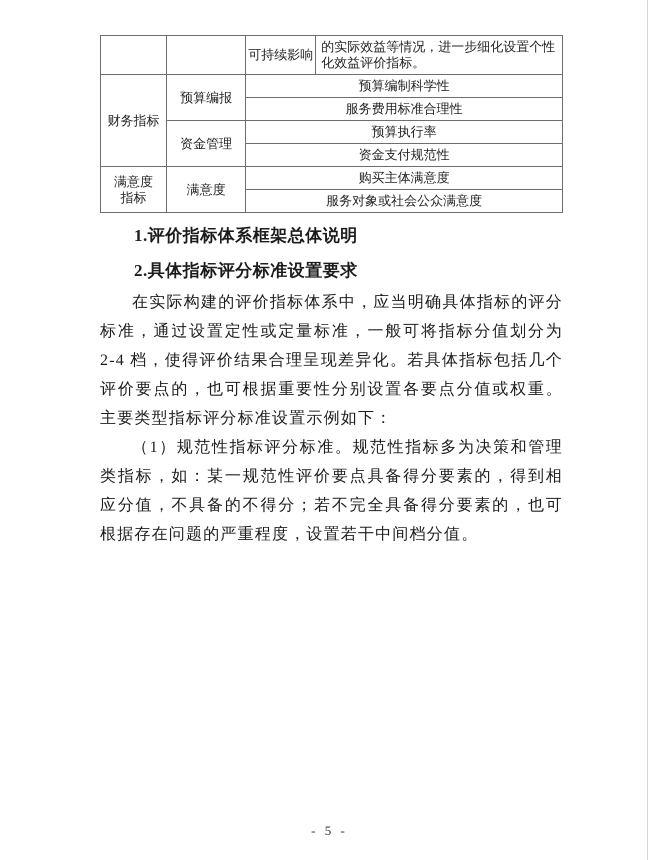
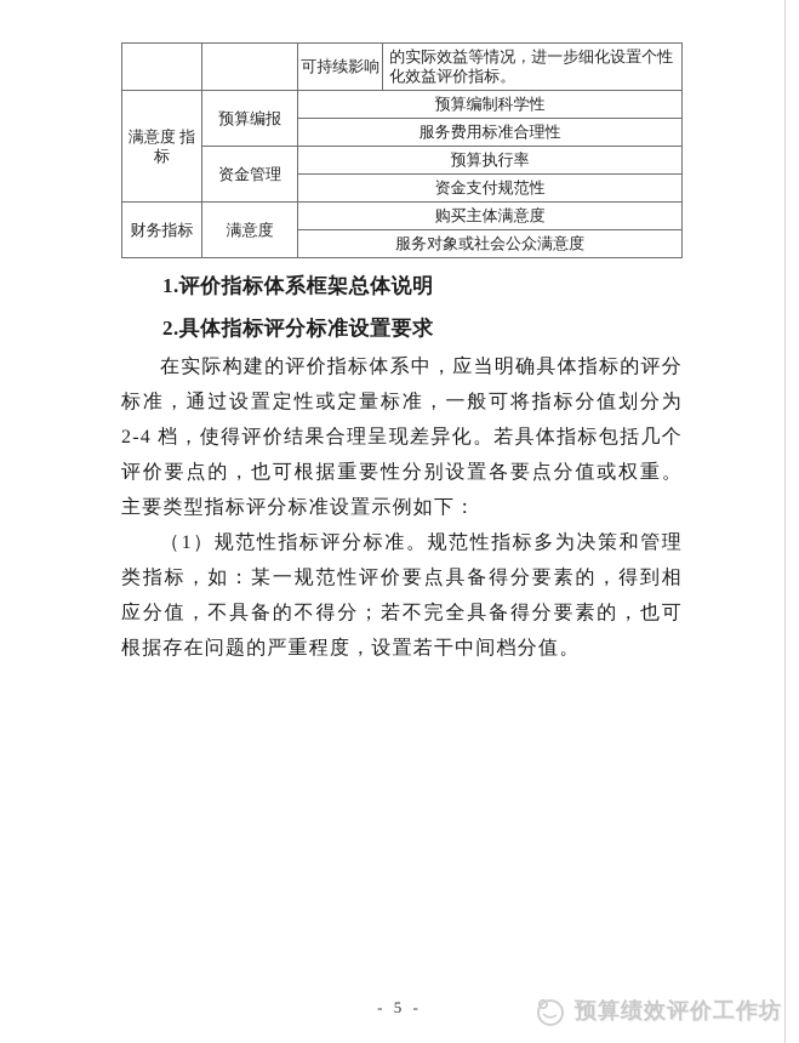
  		可持续影响	的实际效益等情况，进一步细化设置个性化效益评价指标。
- 财务指标	预算编报	预算编制科学性
+ 满意度 指标	预算编报	预算编制科学性
  服务费用标准合理性
  资金管理	预算执行率
  资金支付规范性
- 满意度 指标	满意度	购买主体满意度
+ 财务指标	满意度	购买主体满意度
  服务对象或社会公众满意度
  1.评价指标体系框架总体说明
  2.具体指标评分标准设置要求
  在实际构建的评价指标体系中，应当明确具体指标的评分标准，通过设置定性或定量标准，一般可将指标分值划分为 2-4 档，使得评价结果合理呈现差异化。若具体指标包括几个评价要点的，也可根据重要性分别设置各要点分值或权重。主要类型指标评分标准设置示例如下：
  （1）规范性指标评分标准。规范性指标多为决策和管理类指标，如：某一规范性评价要点具备得分要素的，得到相应分值，不具备的不得分；若不完全具备得分要素的，也可根据存在问题的严重程度，设置若干中间档分值。
  - 5 -
+ 预算绩效评价工作坊
